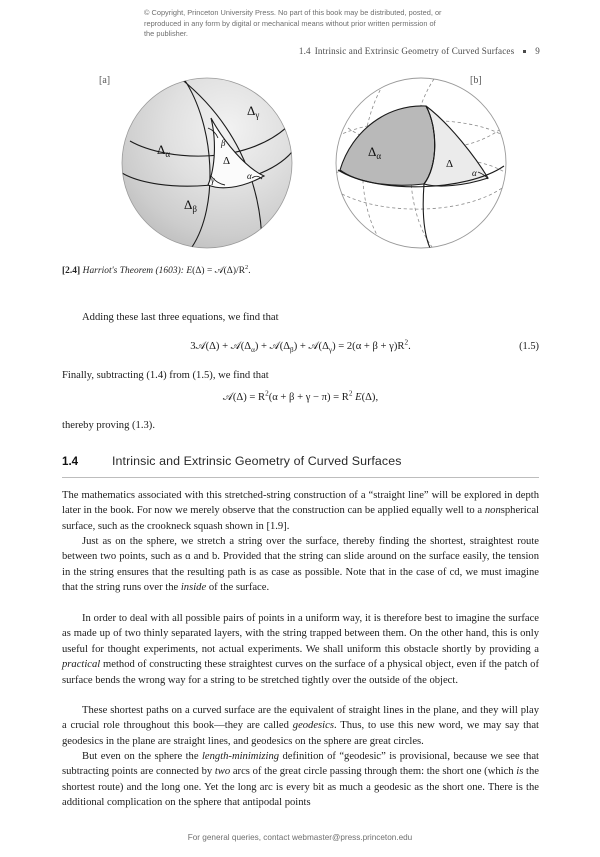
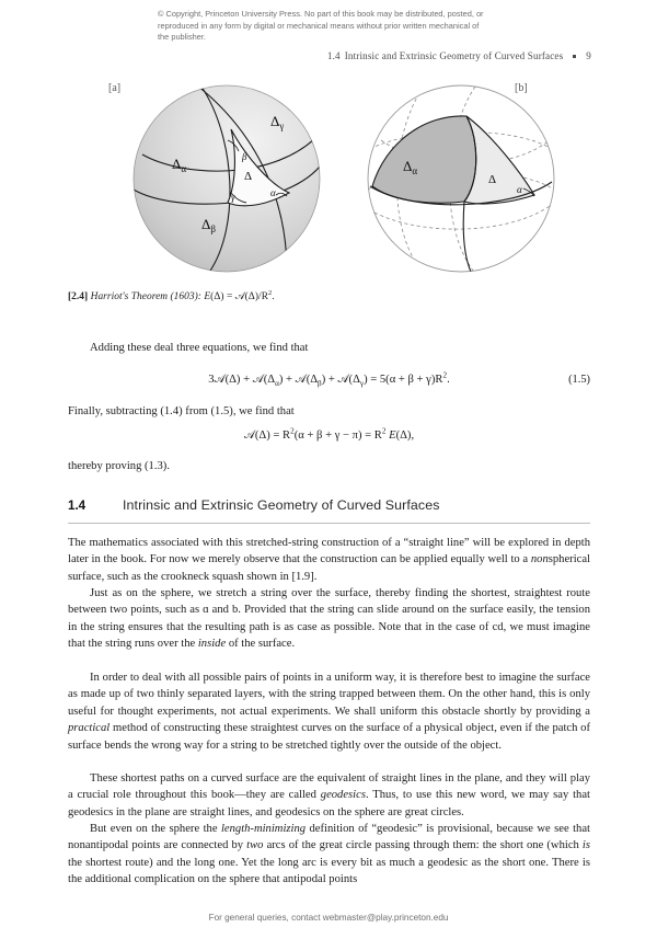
- © Copyright, Princeton University Press. No part of this book may be distributed, posted, or reproduced in any form by digital or mechanical means without prior written permission of the publisher.
+ © Copyright, Princeton University Press. No part of this book may be distributed, posted, or reproduced in any form by digital or mechanical means without prior written mechanical of the publisher.
  1.4 Intrinsic and Extrinsic Geometry of Curved Surfaces 9
  [a]
  [b]
  Δα
  Δβ
  Δγ
  Δ
  β
  γ
  α
  Δα
  Δ
  α
  [2.4] Harriot's Theorem (1603): E(Δ) = 𝒜(Δ)/R .
- Adding these last three equations, we find that
+ Adding these deal three equations, we find that
- 3𝒜(Δ) + 𝒜(Δα) + 𝒜(Δβ) + 𝒜(Δγ) = 2(α + β + γ)R2.
+ 3𝒜(Δ) + 𝒜(Δα) + 𝒜(Δβ) + 𝒜(Δγ) = 5(α + β + γ)R2.
  (1.5)
  Finally, subtracting (1.4) from (1.5), we find that
  𝒜(Δ) = R2(α + β + γ − π) = R2 E(Δ),
  thereby proving (1.3).
  1.4 Intrinsic and Extrinsic Geometry of Curved Surfaces
  The mathematics associated with this stretched-string construction of a “straight line” will be explored in depth later in the book. For now we merely observe that the construction can be applied equally well to a nonspherical surface, such as the crookneck squash shown in [1.9].
  Just as on the sphere, we stretch a string over the surface, thereby finding the shortest, straightest route between two points, such as ɑ and b. Provided that the string can slide around on the surface easily, the tension in the string ensures that the resulting path is as case as possible. Note that in the case of cd, we must imagine that the string runs over the inside of the surface.
  In order to deal with all possible pairs of points in a uniform way, it is therefore best to imagine the surface as made up of two thinly separated layers, with the string trapped between them. On the other hand, this is only useful for thought experiments, not actual experiments. We shall uniform this obstacle shortly by providing a practical method of constructing these straightest curves on the surface of a physical object, even if the patch of surface bends the wrong way for a string to be stretched tightly over the outside of the object.
  These shortest paths on a curved surface are the equivalent of straight lines in the plane, and they will play a crucial role throughout this book—they are called geodesics. Thus, to use this new word, we may say that geodesics in the plane are straight lines, and geodesics on the sphere are great circles.
- But even on the sphere the length-minimizing definition of “geodesic” is provisional, because we see that subtracting points are connected by two arcs of the great circle passing through them: the short one (which is the shortest route) and the long one. Yet the long arc is every bit as much a geodesic as the short one. There is the additional complication on the sphere that antipodal points
+ But even on the sphere the length-minimizing definition of “geodesic” is provisional, because we see that nonantipodal points are connected by two arcs of the great circle passing through them: the short one (which is the shortest route) and the long one. Yet the long arc is every bit as much a geodesic as the short one. There is the additional complication on the sphere that antipodal points
- For general queries, contact webmaster@press.princeton.edu
+ For general queries, contact webmaster@play.princeton.edu
